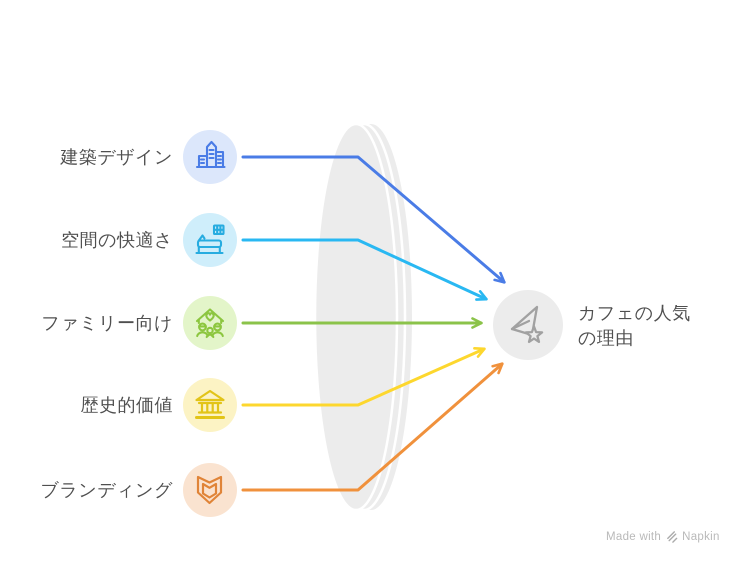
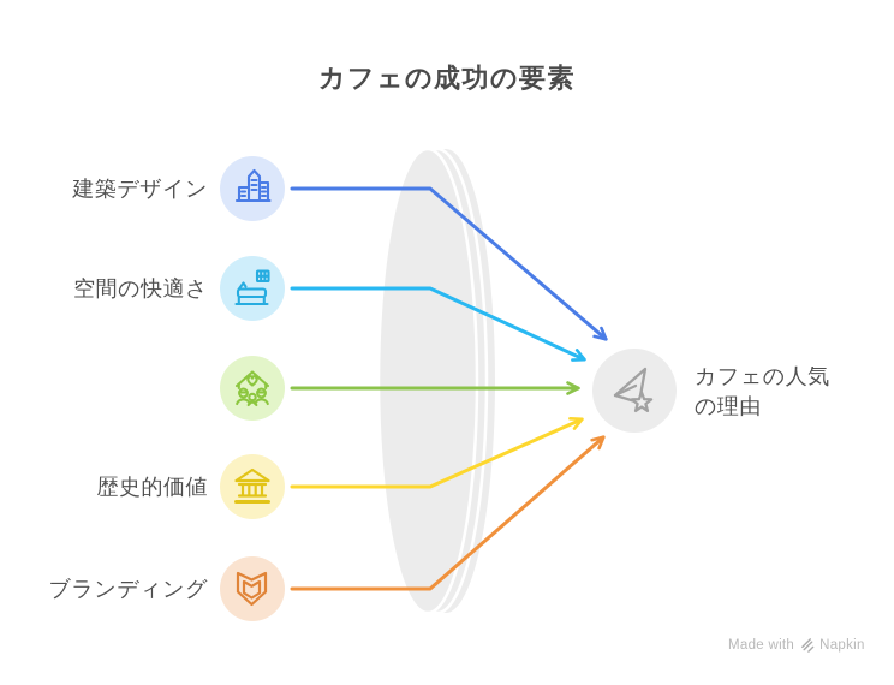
+ カフェの成功の要素
  建築デザイン
  空間の快適さ
- ファミリー向け
  歴史的価値
  ブランディング
  カフェの人気の理由
  Made with
  Napkin
